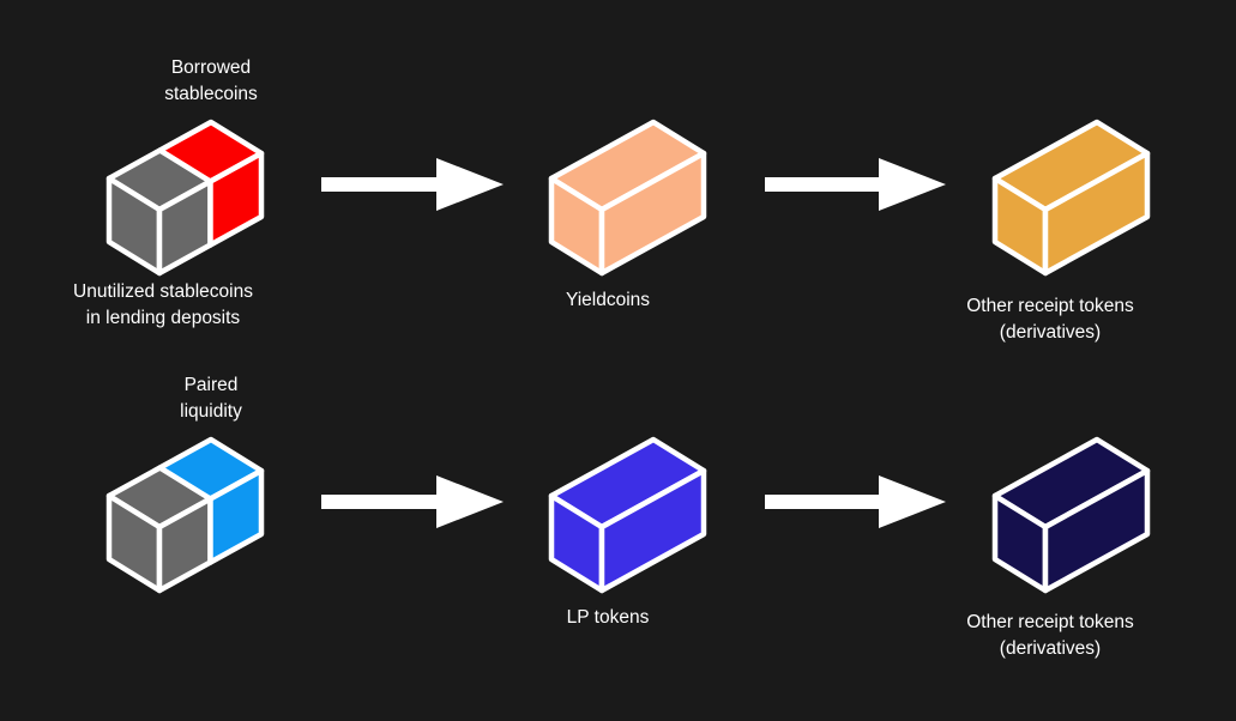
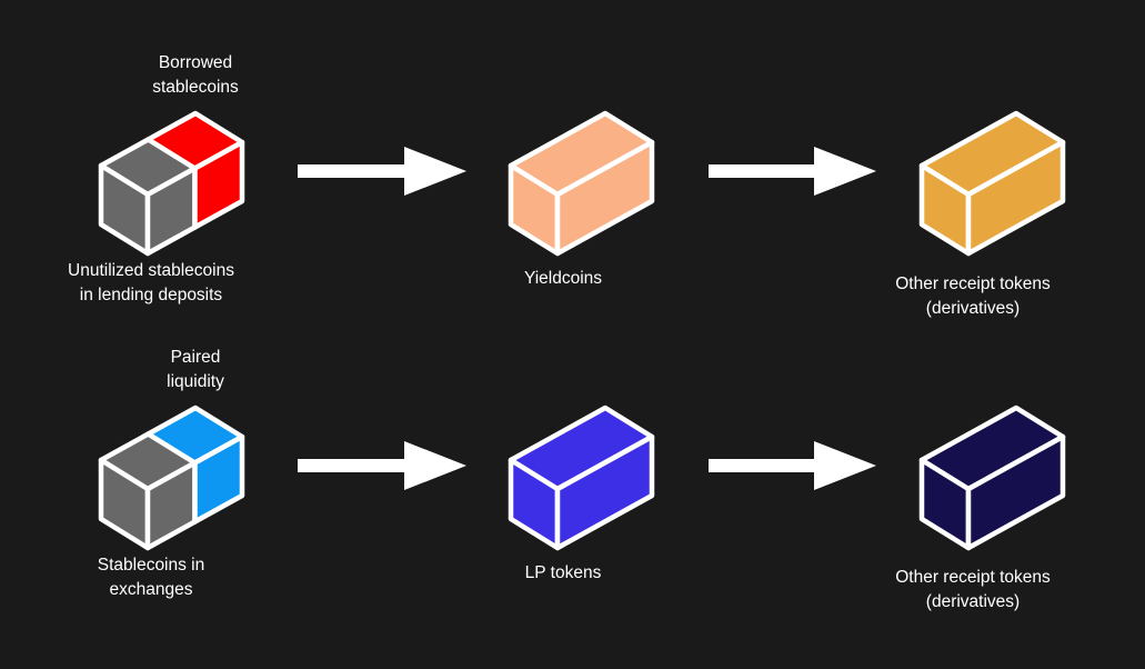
  Borrowed
  stablecoins
  Unutilized stablecoins
  in lending deposits
  Yieldcoins
  Other receipt tokens
  (derivatives)
  Paired
  liquidity
+ Stablecoins in
+ exchanges
  LP tokens
  Other receipt tokens
  (derivatives)
